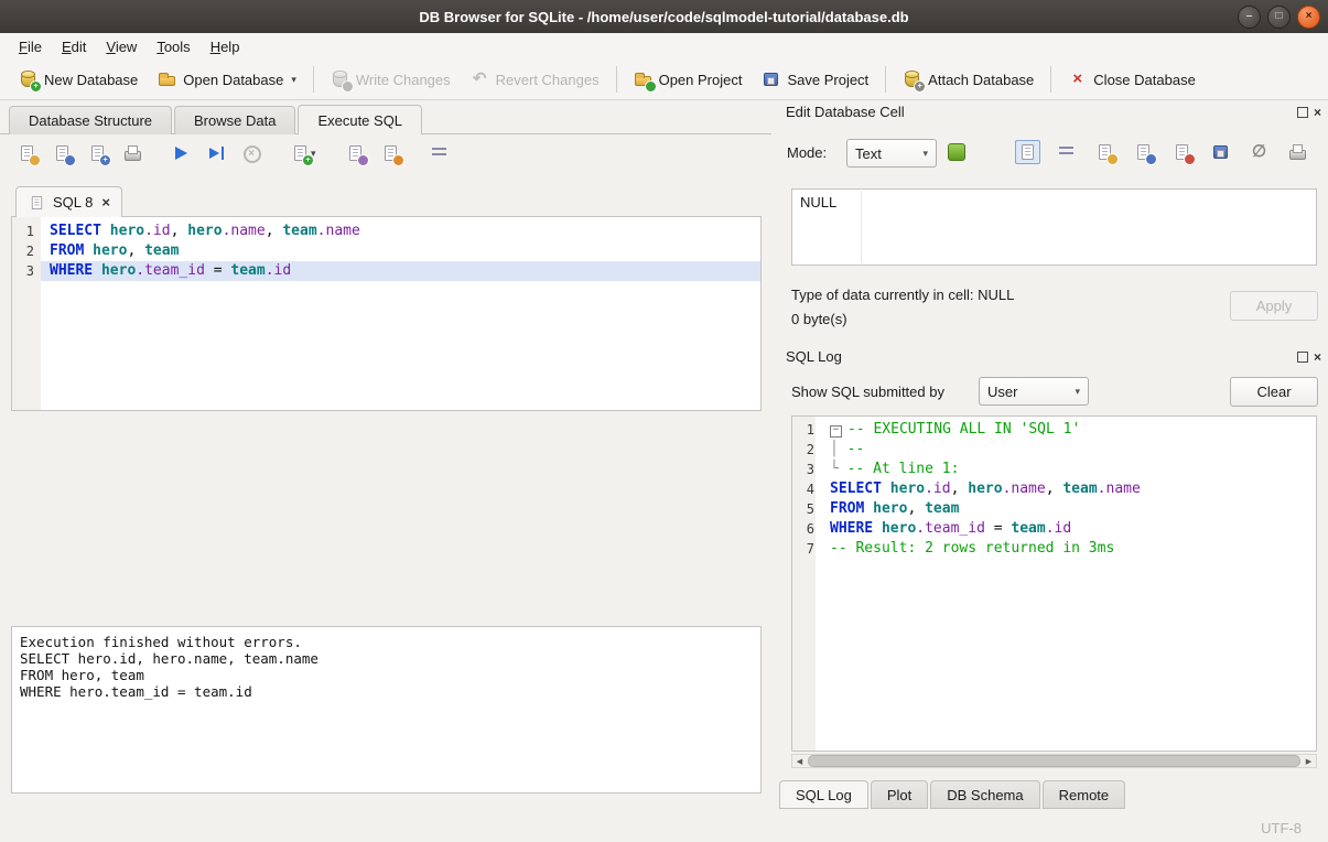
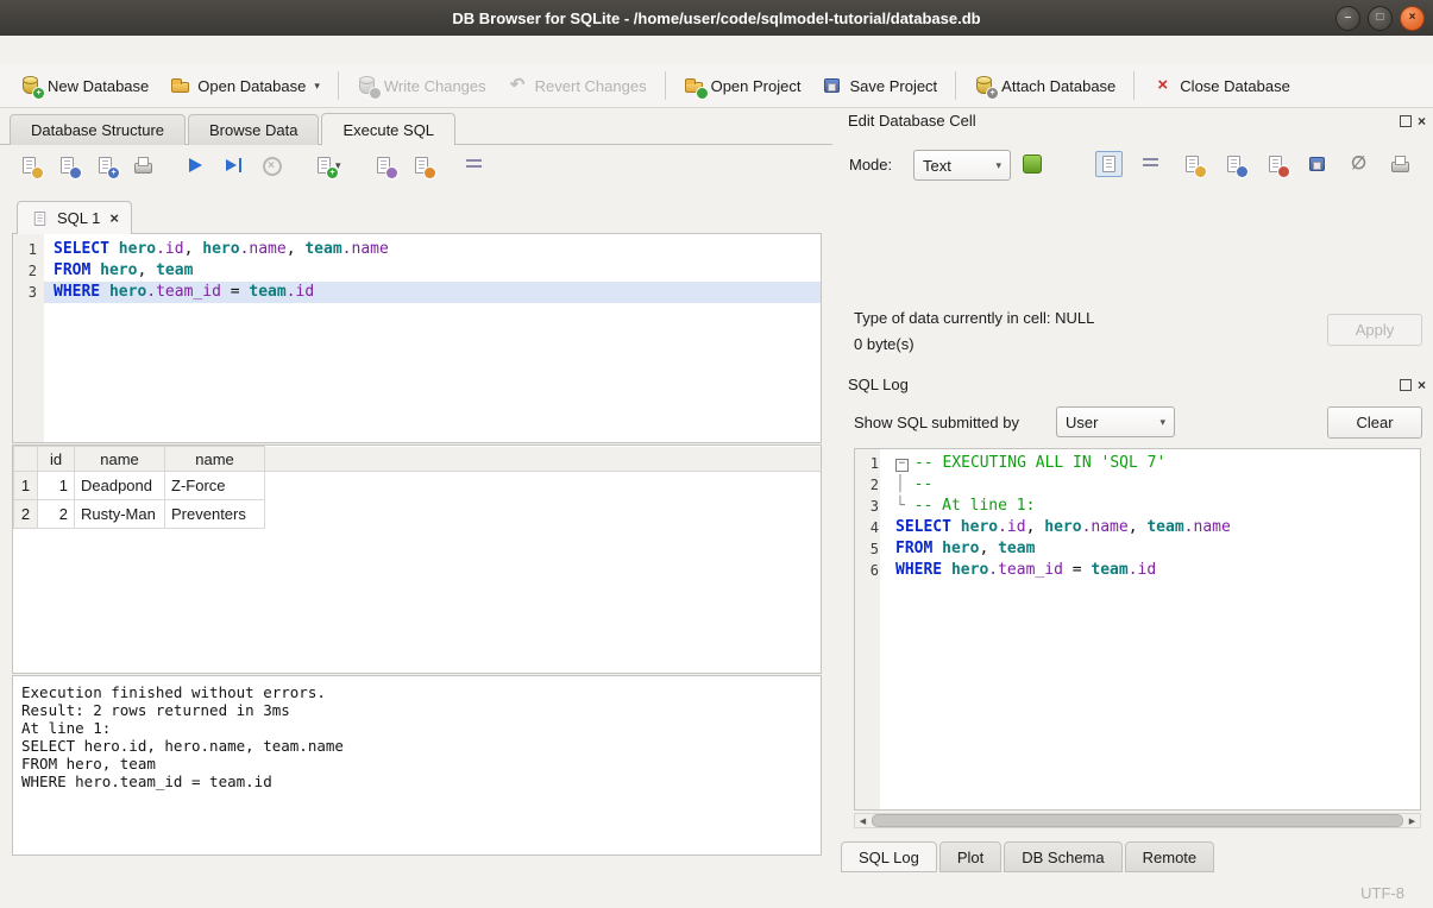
  DB Browser for SQLite - /home/user/code/sqlmodel-tutorial/database.db
  –
  □
  ×
- File
- Edit
- View
- Tools
- Help
  New Database
  Open Database
  ▾
  Write Changes
  ↶
  Revert Changes
  Open Project
  Save Project
  Attach Database
  ×
  Close Database
  Database Structure
  Browse Data
  Execute SQL
  ▾
- SQL 8
+ SQL 1
  ×
  1
  SELECT hero.id, hero.name, team.name
  2
  FROM hero, team
  3
  WHERE hero.team_id = team.id
+ 	id	name	name
+ 1	1	Deadpond	Z-Force
+ 2	2	Rusty-Man	Preventers
  Execution finished without errors.
+ Result: 2 rows returned in 3ms
+ At line 1:
  SELECT hero.id, hero.name, team.name
  FROM hero, team
  WHERE hero.team_id = team.id
  Edit Database Cell
  ×
  Mode:
  Text
  ▾
  ∅
- NULL
  Type of data currently in cell: NULL
  0 byte(s)
  Apply
  SQL Log
  ×
  Show SQL submitted by
  User
  ▾
  Clear
  1
- − -- EXECUTING ALL IN 'SQL 1'
+ − -- EXECUTING ALL IN 'SQL 7'
  2
  │ --
  3
  └ -- At line 1:
  4
  SELECT hero.id, hero.name, team.name
  5
  FROM hero, team
  6
  WHERE hero.team_id = team.id
- 7
- -- Result: 2 rows returned in 3ms
  SQL Log
  Plot
  DB Schema
  Remote
  UTF-8
